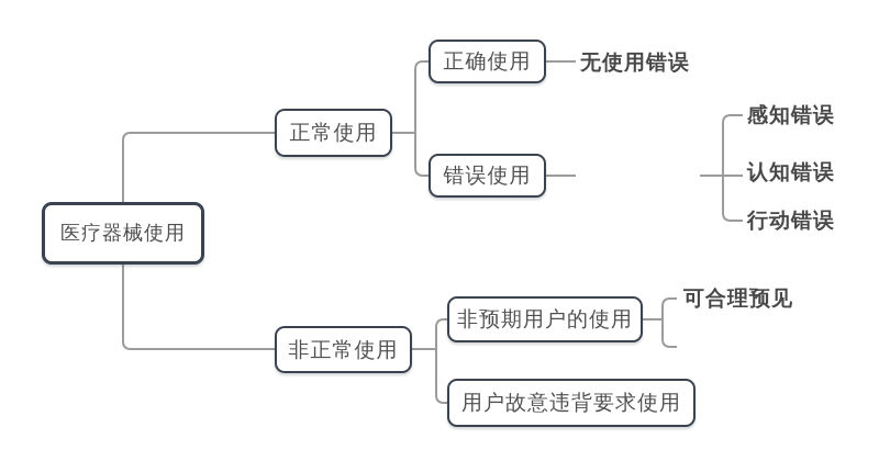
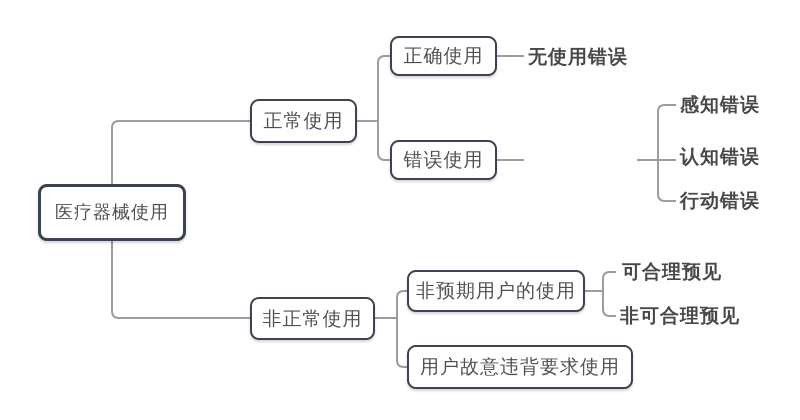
  医疗器械使用
  正常使用
  非正常使用
  正确使用
  错误使用
  非预期用户的使用
  用户故意违背要求使用
  无使用错误
  感知错误
  认知错误
  行动错误
  可合理预见
+ 非可合理预见
